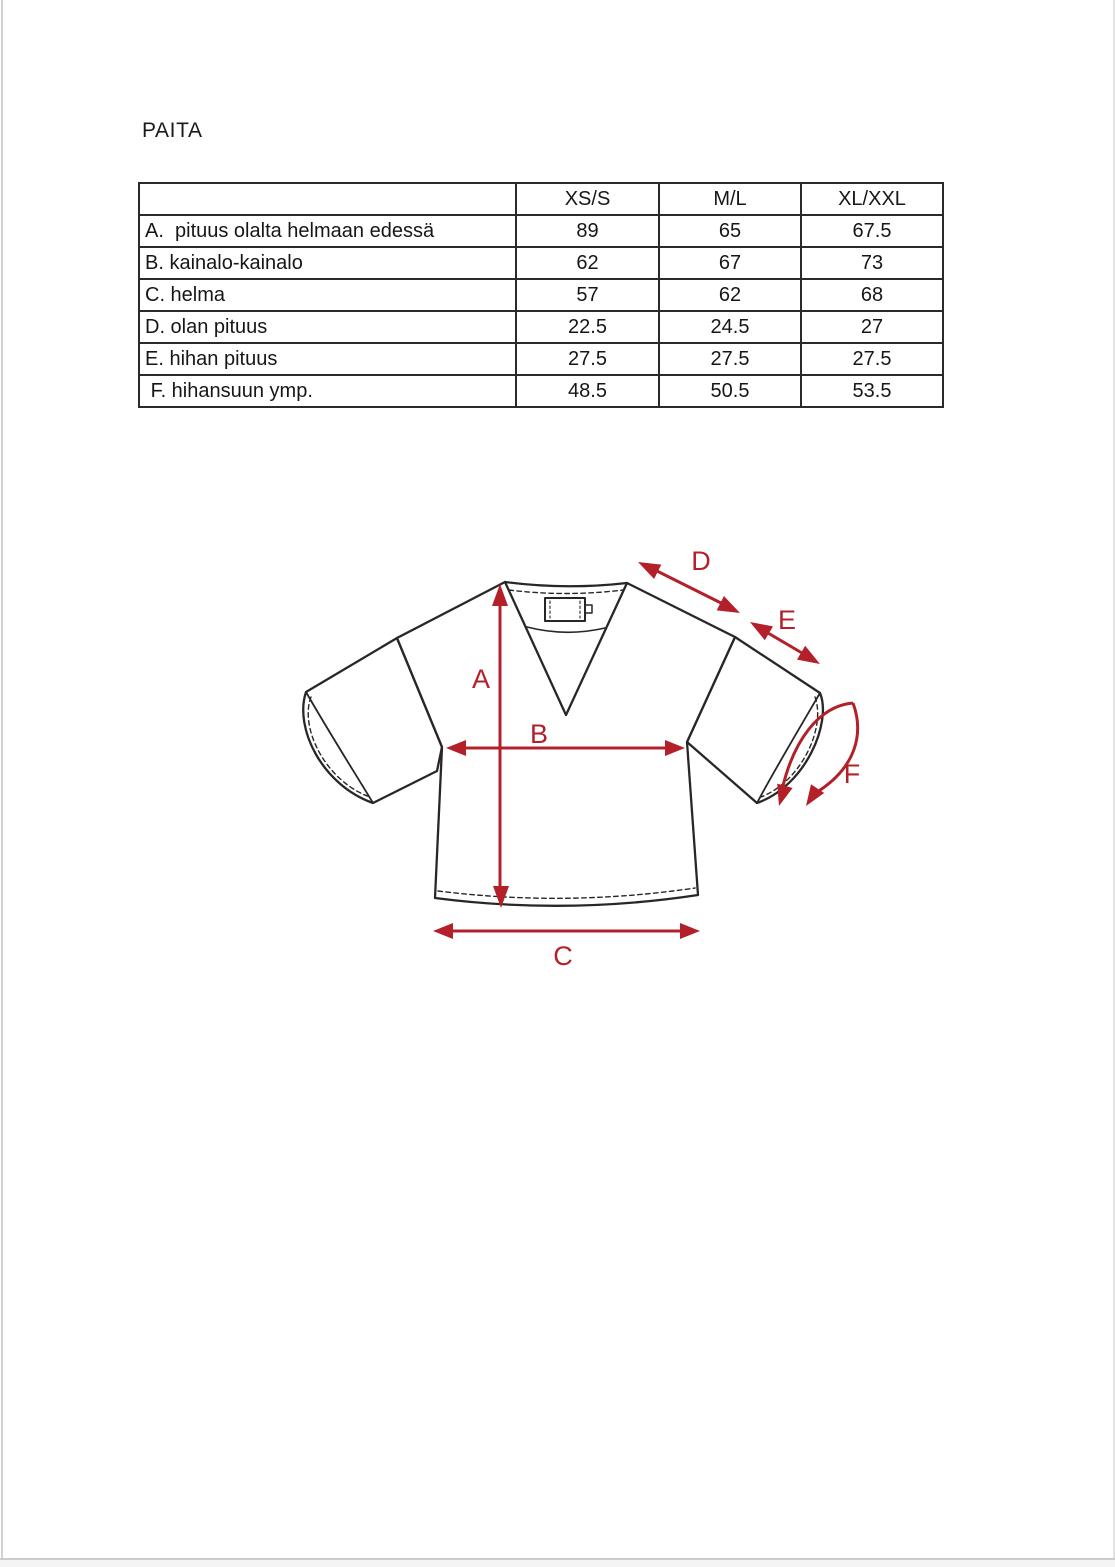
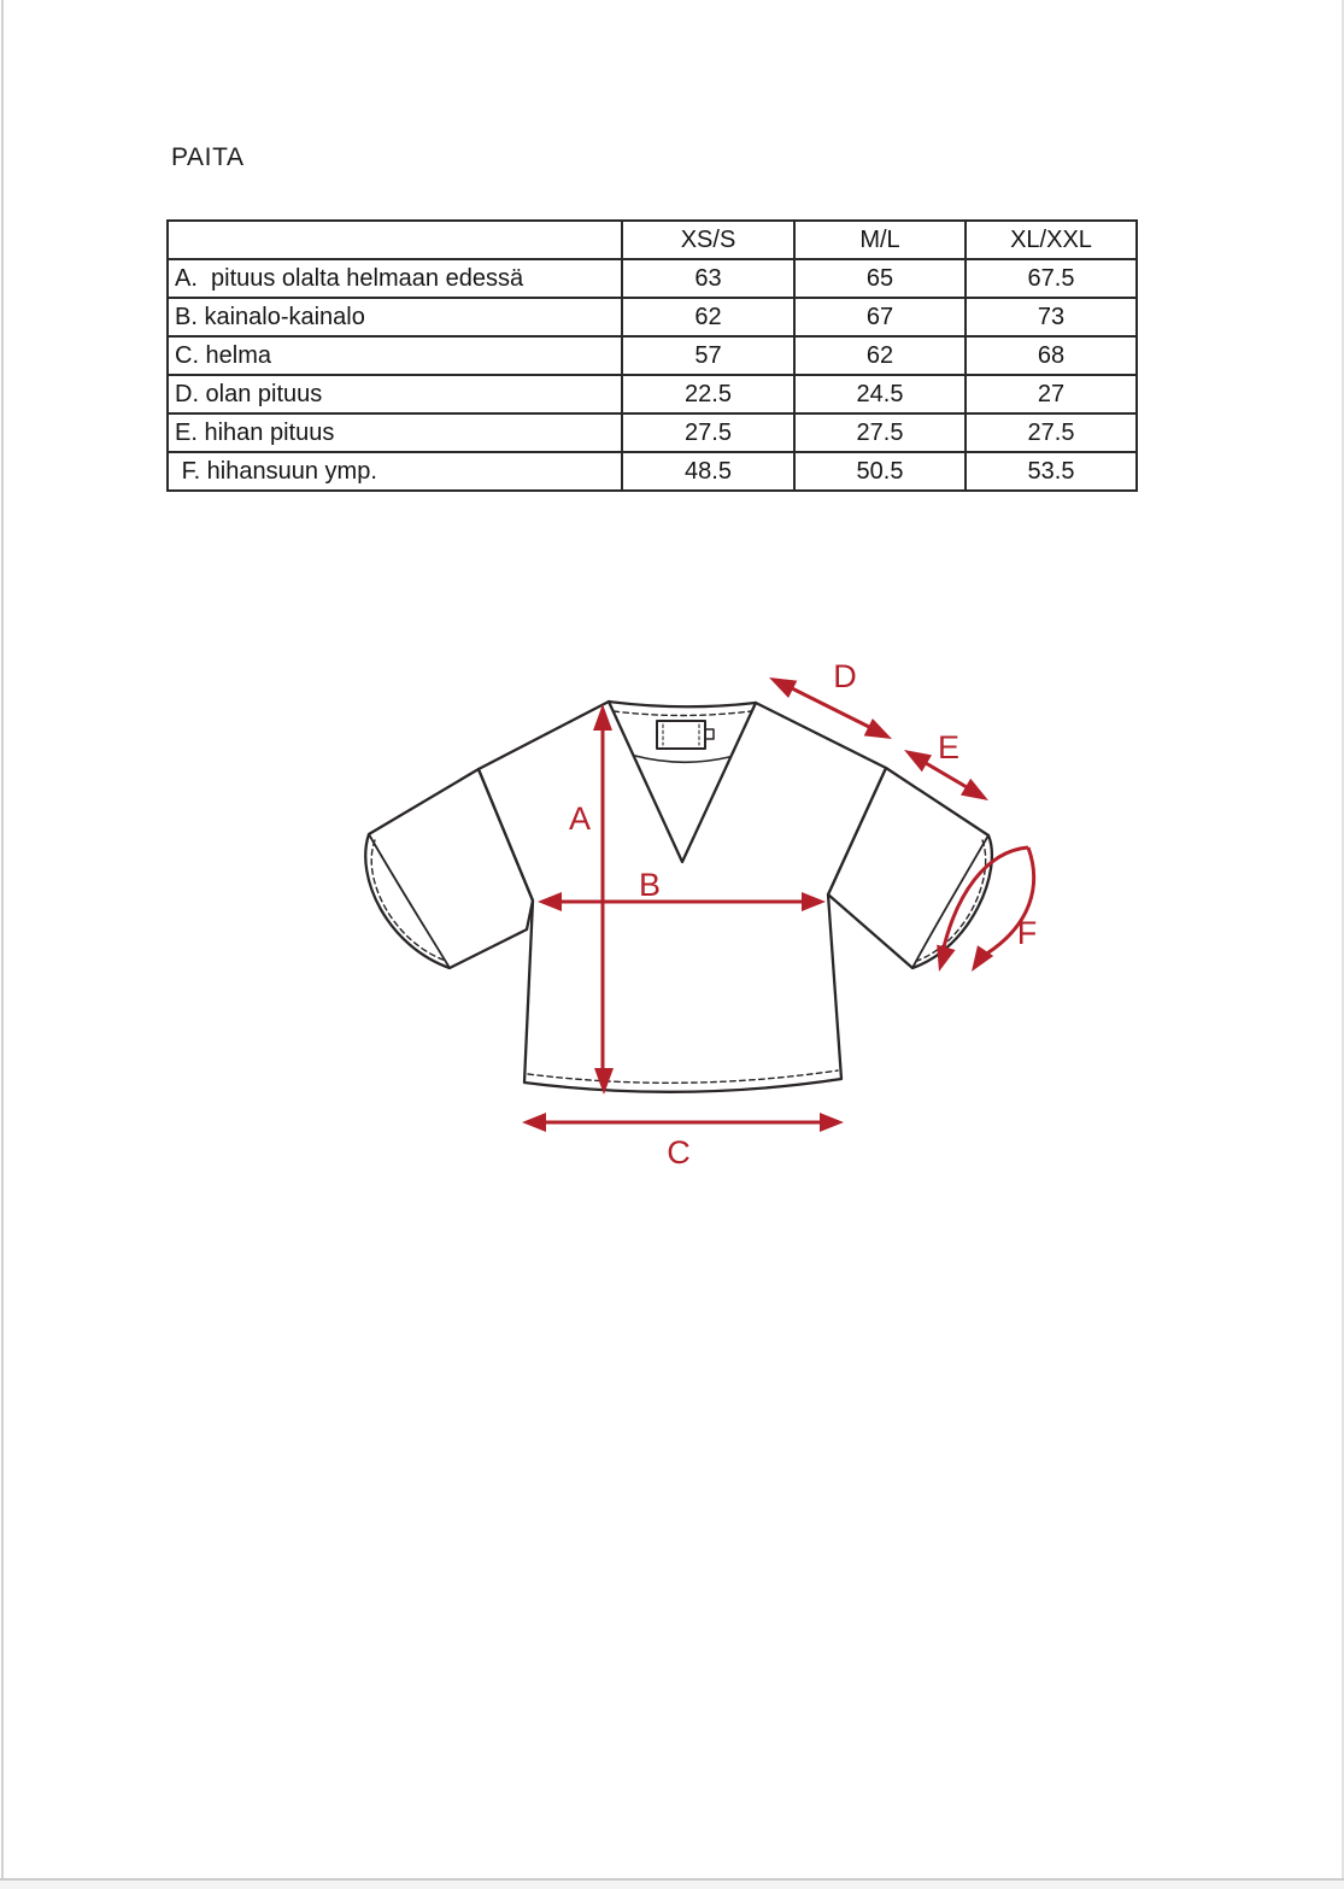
  PAITA
  	XS/S	M/L	XL/XXL
- A. pituus olalta helmaan edessä	89	65	67.5
+ A. pituus olalta helmaan edessä	63	65	67.5
  B. kainalo-kainalo	62	67	73
  C. helma	57	62	68
  D. olan pituus	22.5	24.5	27
  E. hihan pituus	27.5	27.5	27.5
  F. hihansuun ymp.	48.5	50.5	53.5
  A
  B
  C
  D
  E
  F
